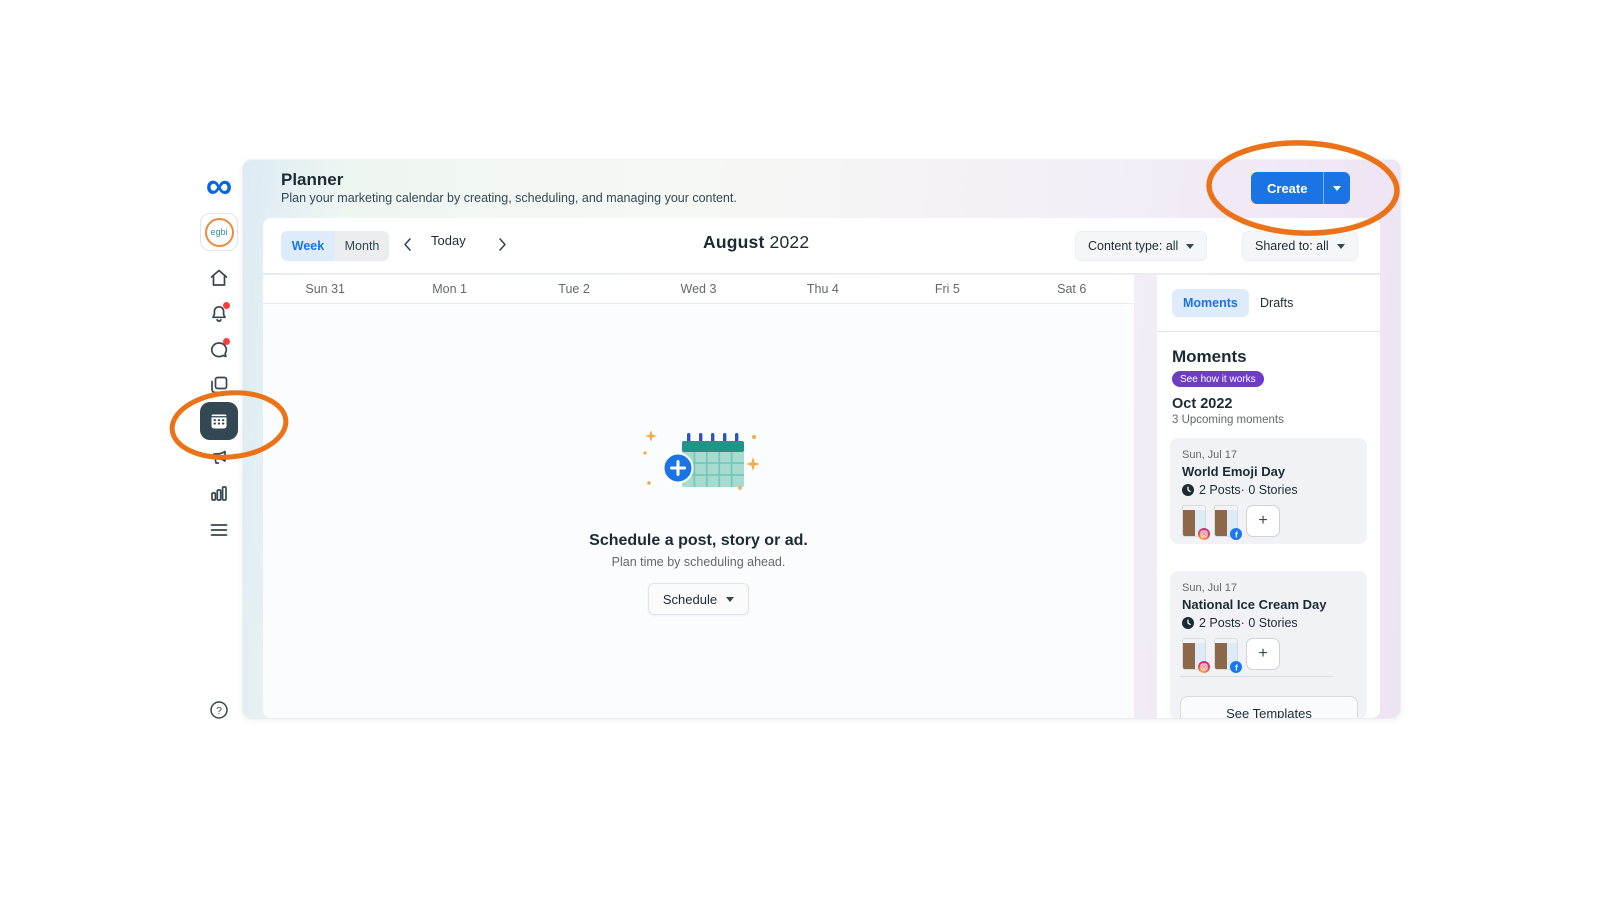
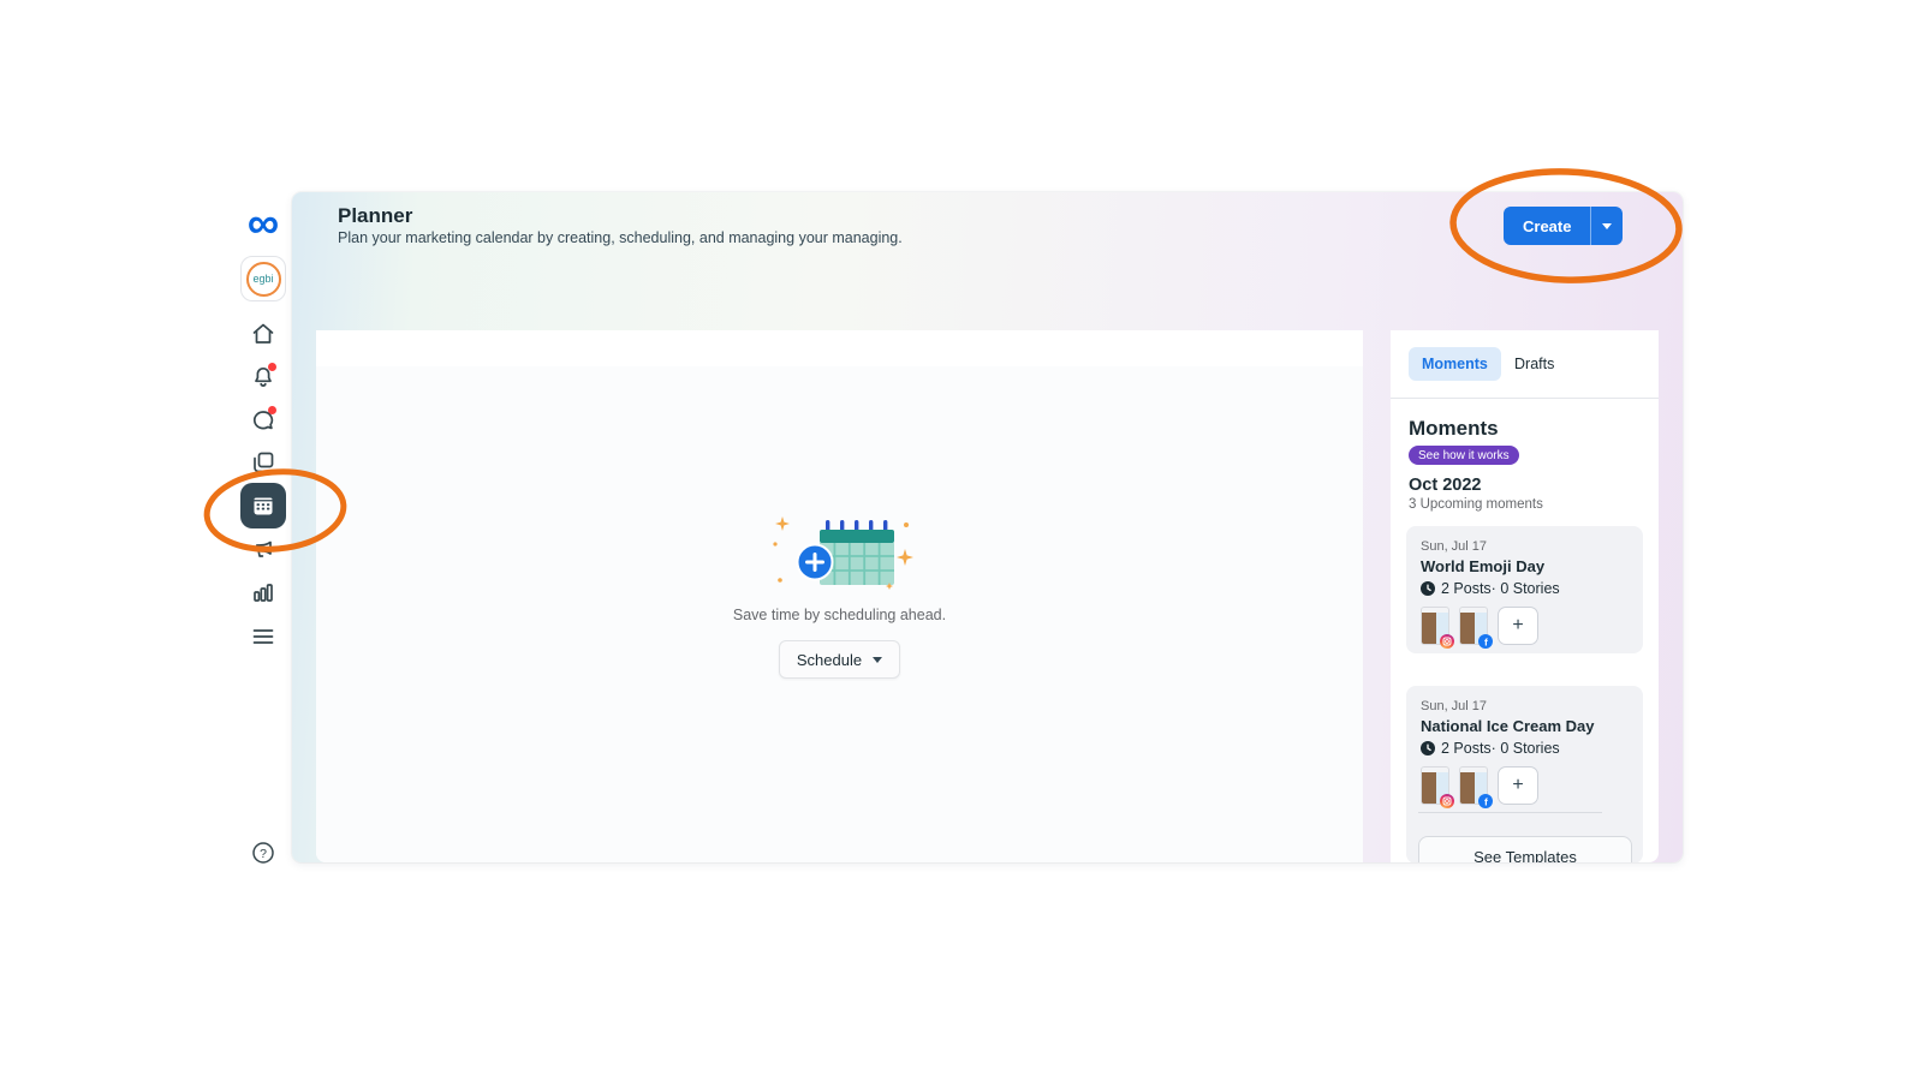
  ∞
  egbi
  ?
  Planner
- Plan your marketing calendar by creating, scheduling, and managing your content.
+ Plan your marketing calendar by creating, scheduling, and managing your managing.
  Create
- Week
- Month
- Today
- August 2022
- Content type: all
- Shared to: all
- Sun 31
- Mon 1
- Tue 2
- Wed 3
- Thu 4
- Fri 5
- Sat 6
- Schedule a post, story or ad.
- Plan time by scheduling ahead.
+ Save time by scheduling ahead.
  Schedule
  Moments
  Drafts
  Moments
  See how it works
  Oct 2022
  3 Upcoming moments
  Sun, Jul 17
  World Emoji Day
  2 Posts· 0 Stories
  f
  +
  Sun, Jul 17
  National Ice Cream Day
  2 Posts· 0 Stories
  f
  +
  See Templates
